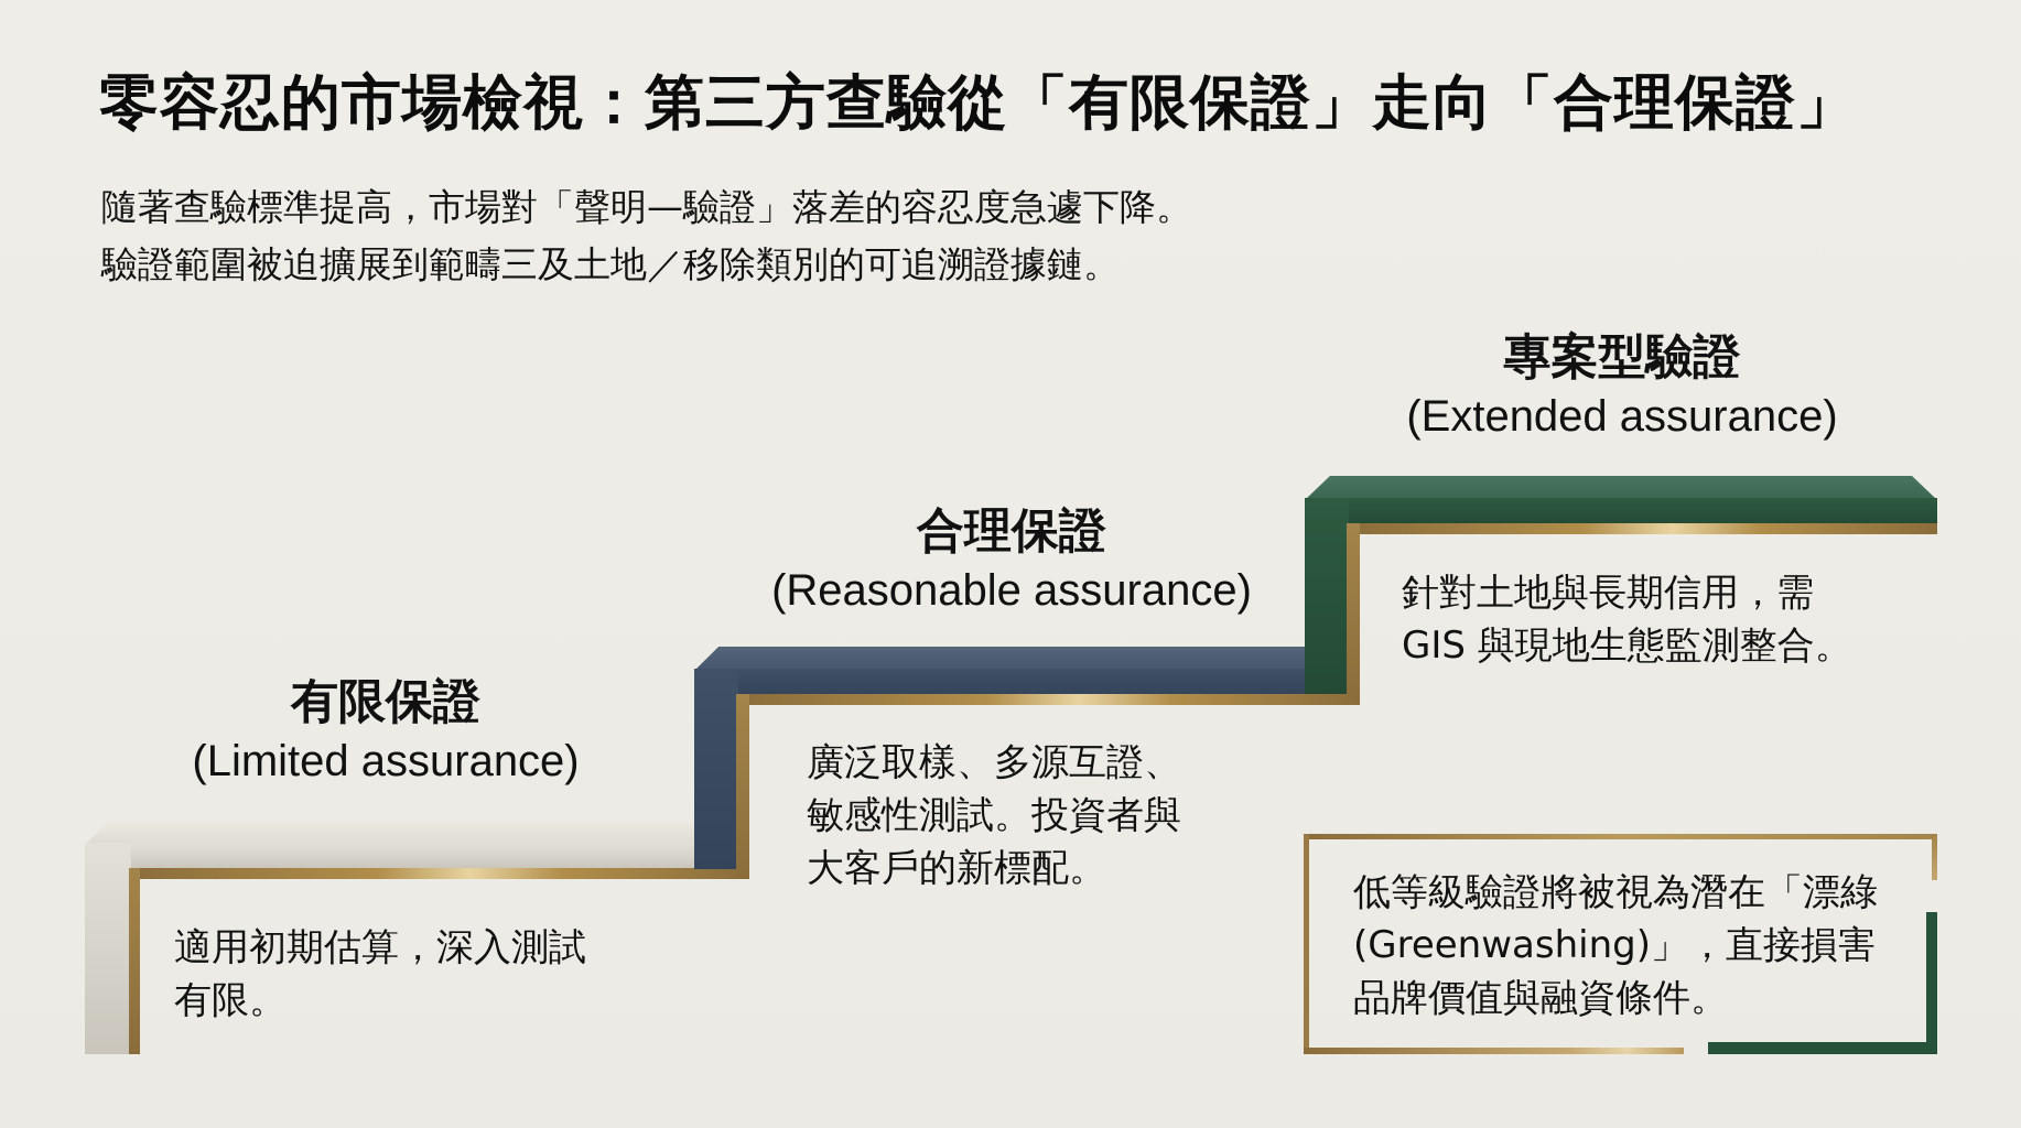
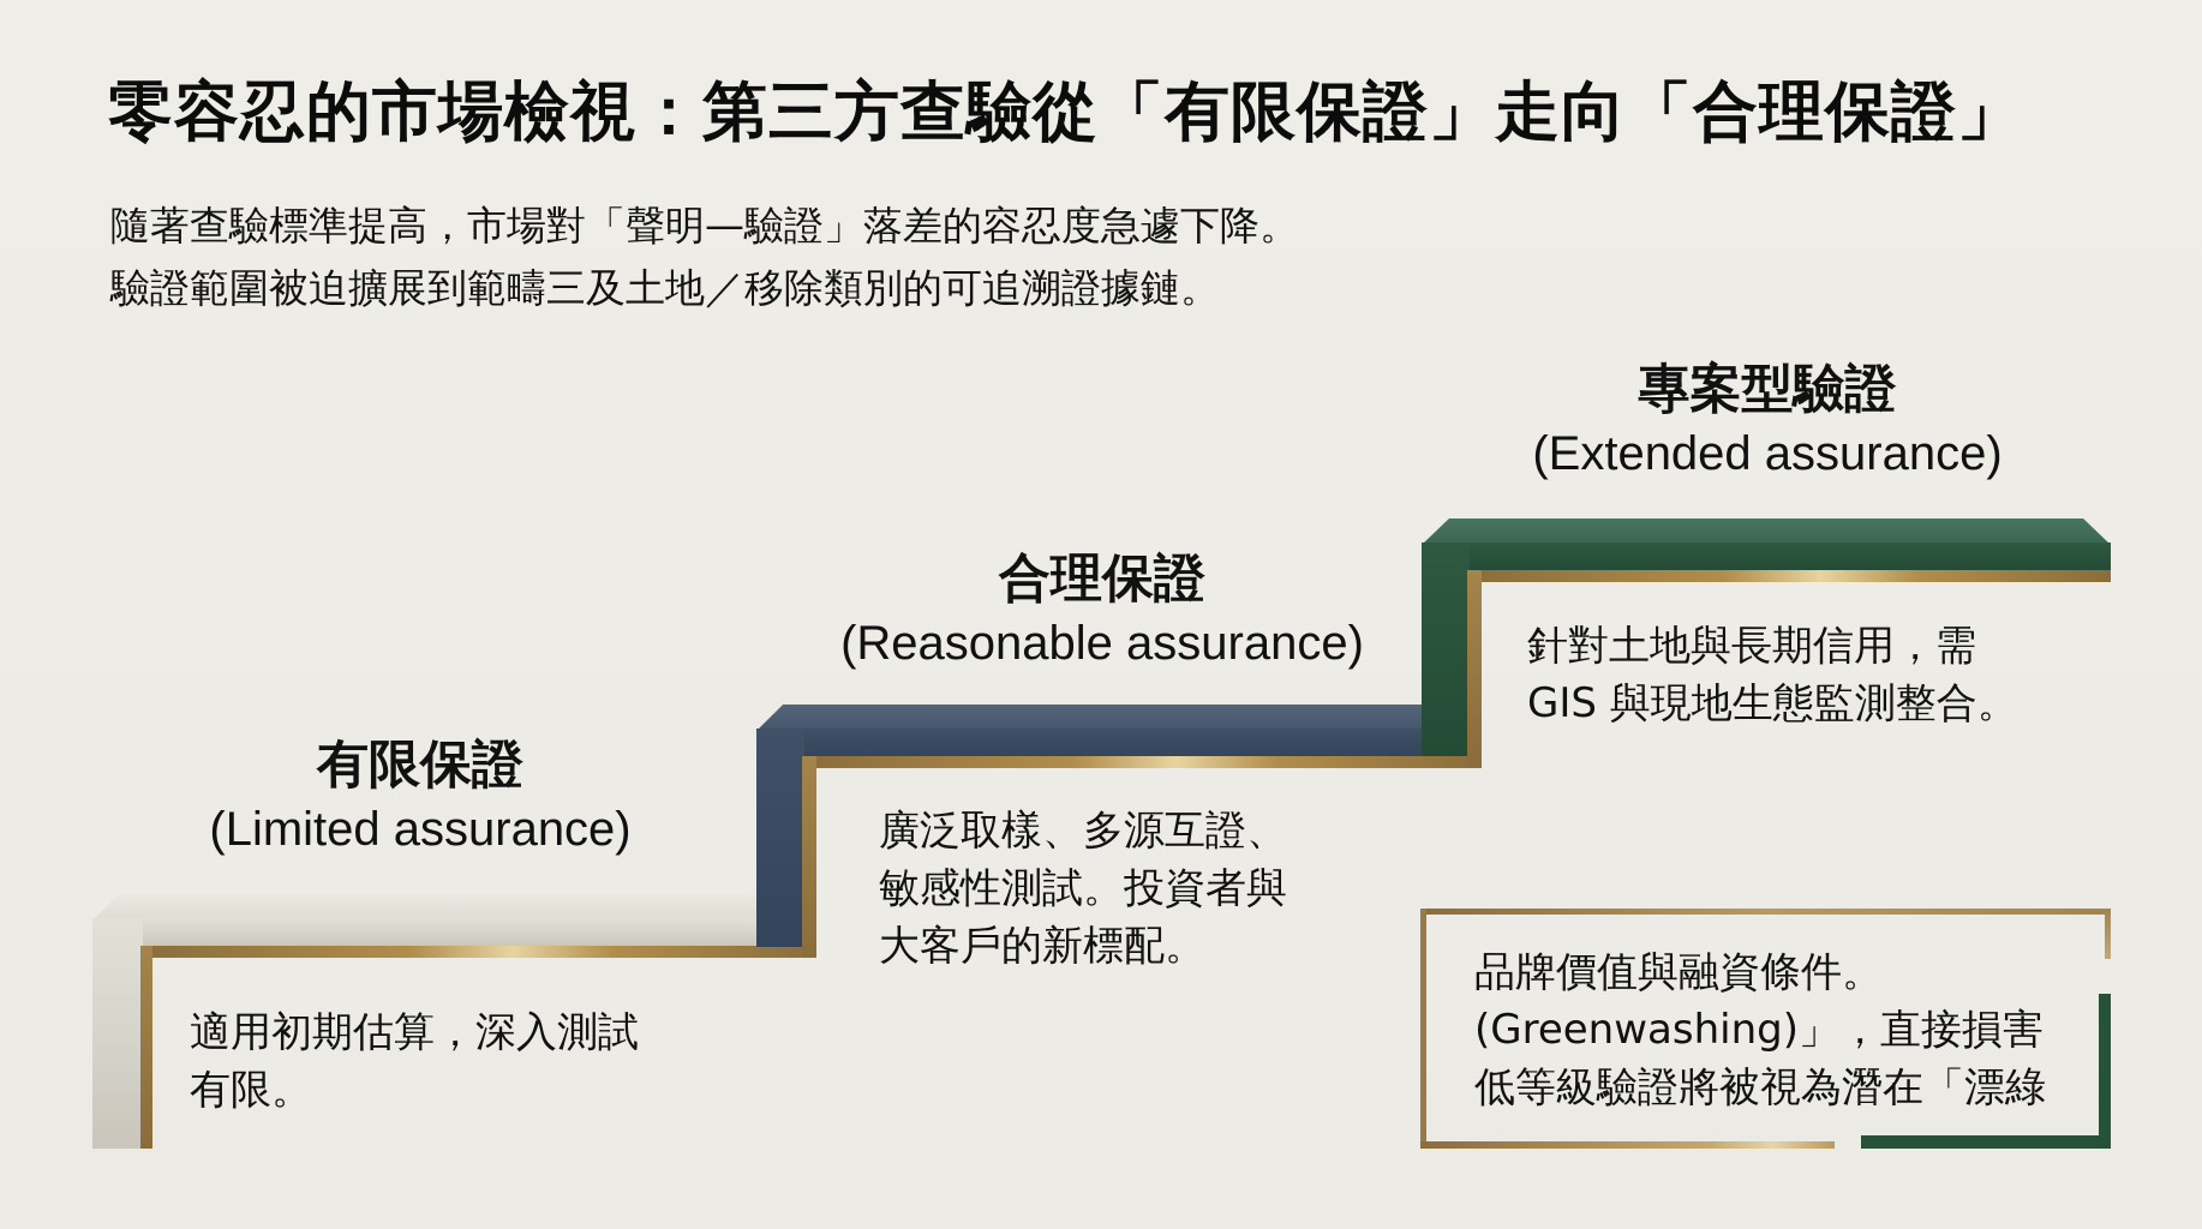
  零容忍的市場檢視：第三方查驗從「有限保證」走向「合理保證」
  隨著查驗標準提高，市場對「聲明—驗證」落差的容忍度急遽下降。
  驗證範圍被迫擴展到範疇三及土地／移除類別的可追溯證據鏈。
  有限保證
  (Limited assurance)
  適用初期估算，深入測試
  有限。
  合理保證
  (Reasonable assurance)
  廣泛取樣、多源互證、
  敏感性測試。投資者與
  大客戶的新標配。
  專案型驗證
  (Extended assurance)
  針對土地與長期信用，需
  GIS 與現地生態監測整合。
- 低等級驗證將被視為潛在「漂綠
+ 品牌價值與融資條件。
  (Greenwashing)」，直接損害
- 品牌價值與融資條件。
+ 低等級驗證將被視為潛在「漂綠
